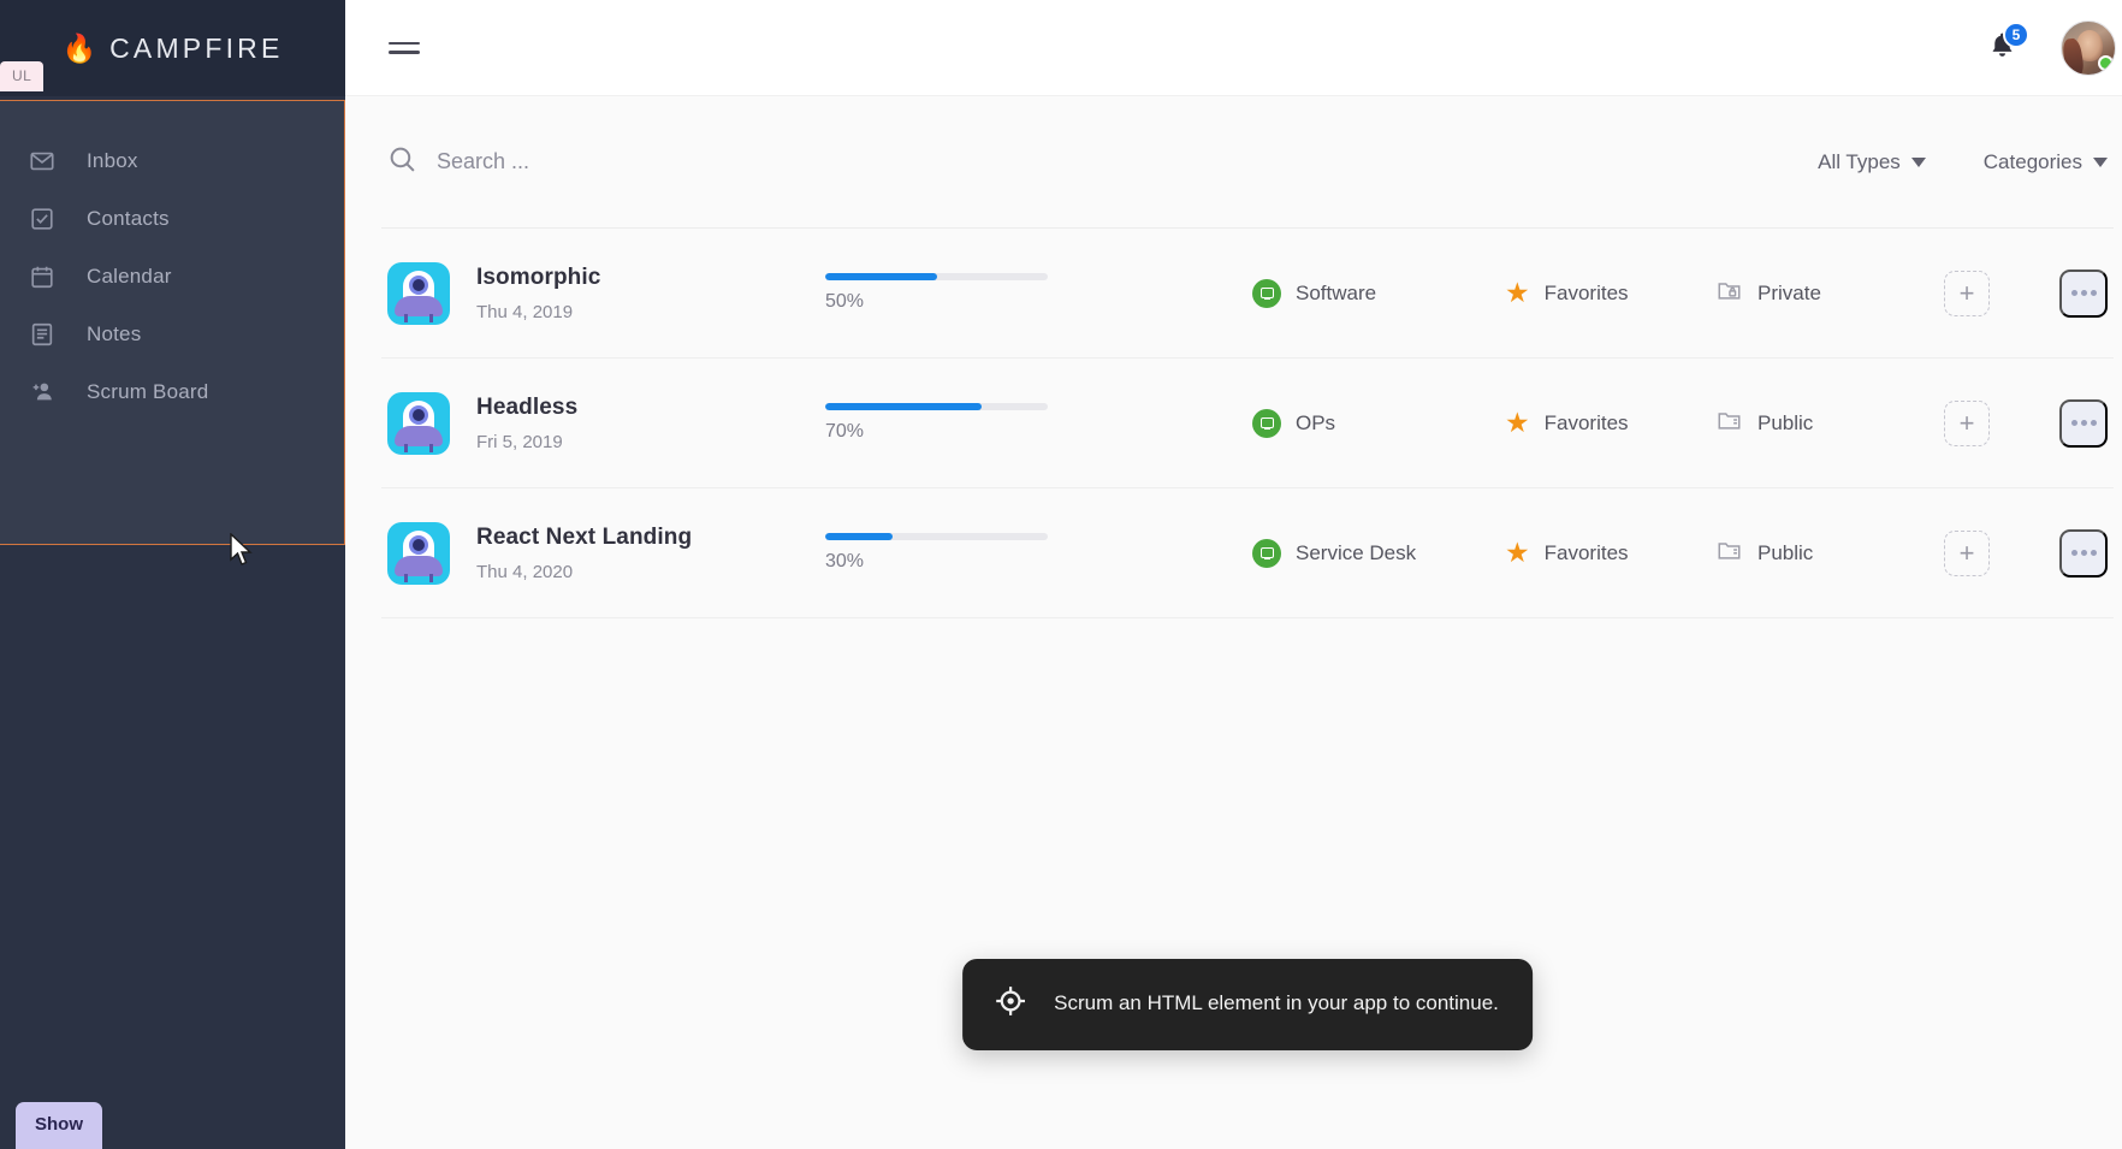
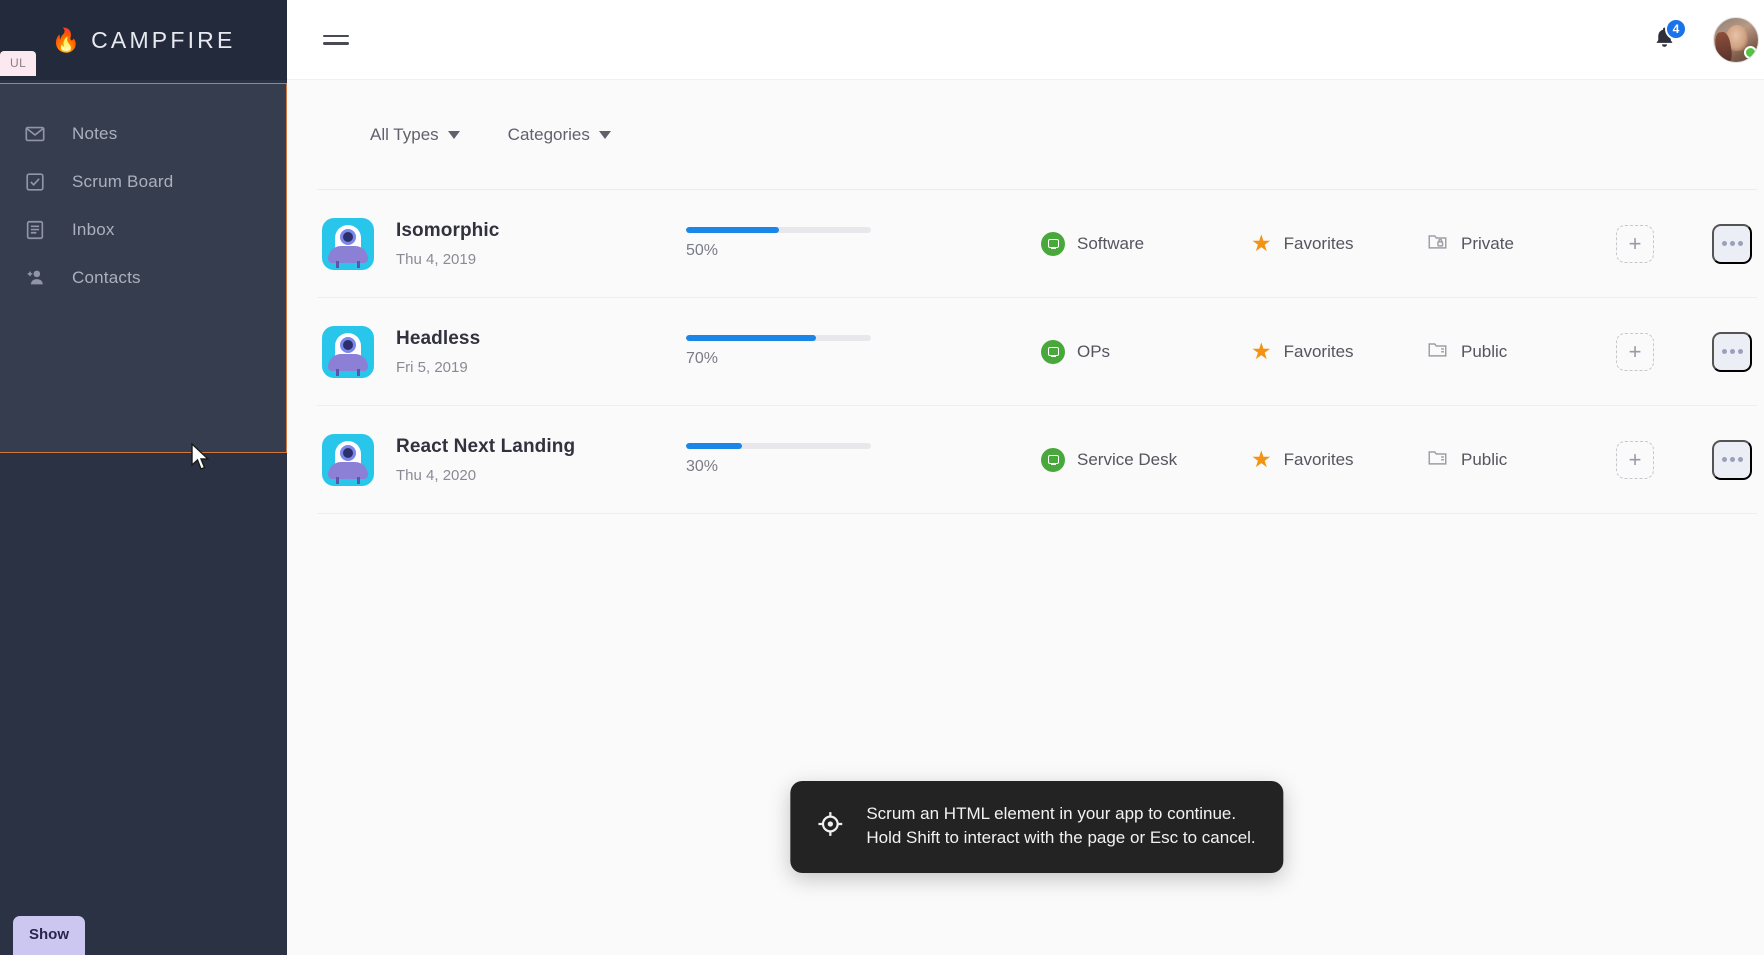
  🔥
  CAMPFIRE
  UL
- Inbox
+ Notes
- Contacts
+ Scrum Board
- Calendar
- Notes
+ Inbox
- Scrum Board
+ Contacts
  Show
- 5
+ 4
- Search ...
  All Types
  Categories
  Isomorphic
  Thu 4, 2019
  50%
  Software
  ★
  Favorites
  Private
  +
  Headless
  Fri 5, 2019
  70%
  OPs
  ★
  Favorites
  Public
  +
  React Next Landing
  Thu 4, 2020
  30%
  Service Desk
  ★
  Favorites
  Public
  +
  Scrum an HTML element in your app to continue.
+ Hold Shift to interact with the page or Esc to cancel.
